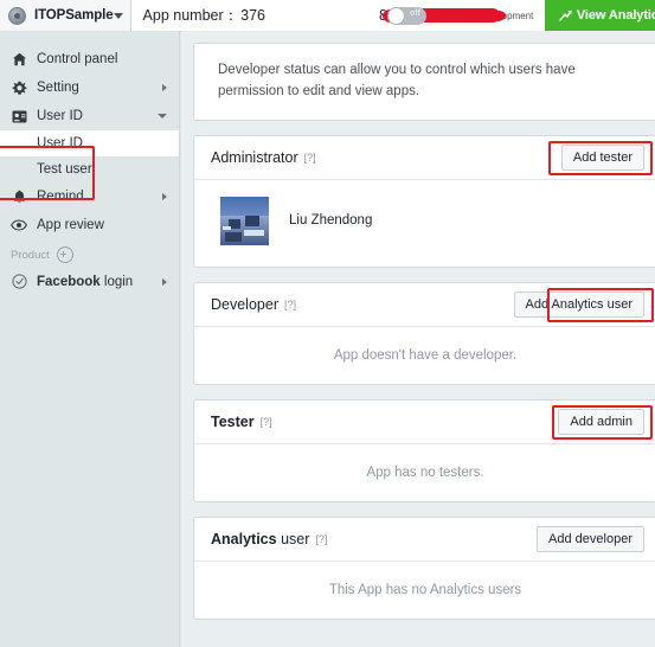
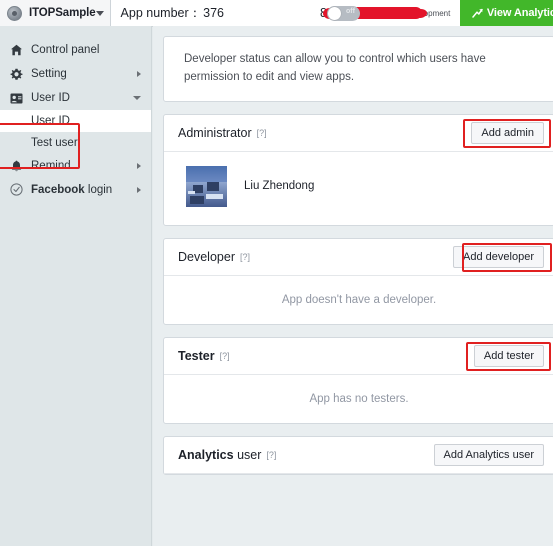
  ITOPSample
  App number：
  376
  View Analyti
  Control panel
  Setting
  User ID
  User ID
  Test user
  Remind
- App review
- Product
  Facebook login
  Developer status can allow you to control which users have permission to edit and view apps.
  Administrator
  [?]
- Add tester
+ Add admin
  Liu Zhendong
  Developer
  [?]
- Add Analytics user
+ Add developer
  App doesn't have a developer.
  Tester
  [?]
- Add admin
+ Add tester
  App has no testers.
  Analytics user
  [?]
- Add developer
+ Add Analytics user
- This App has no Analytics users
